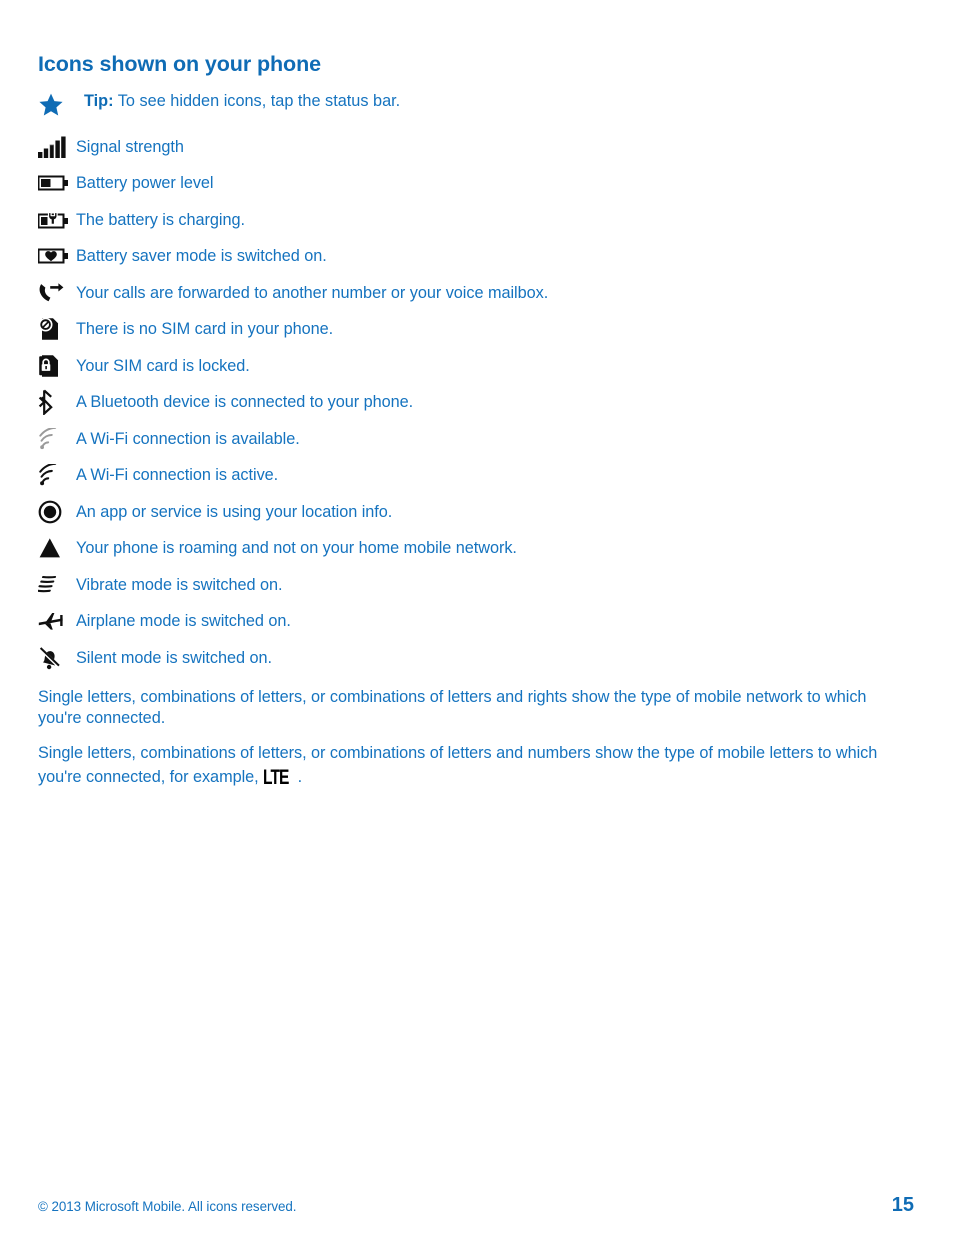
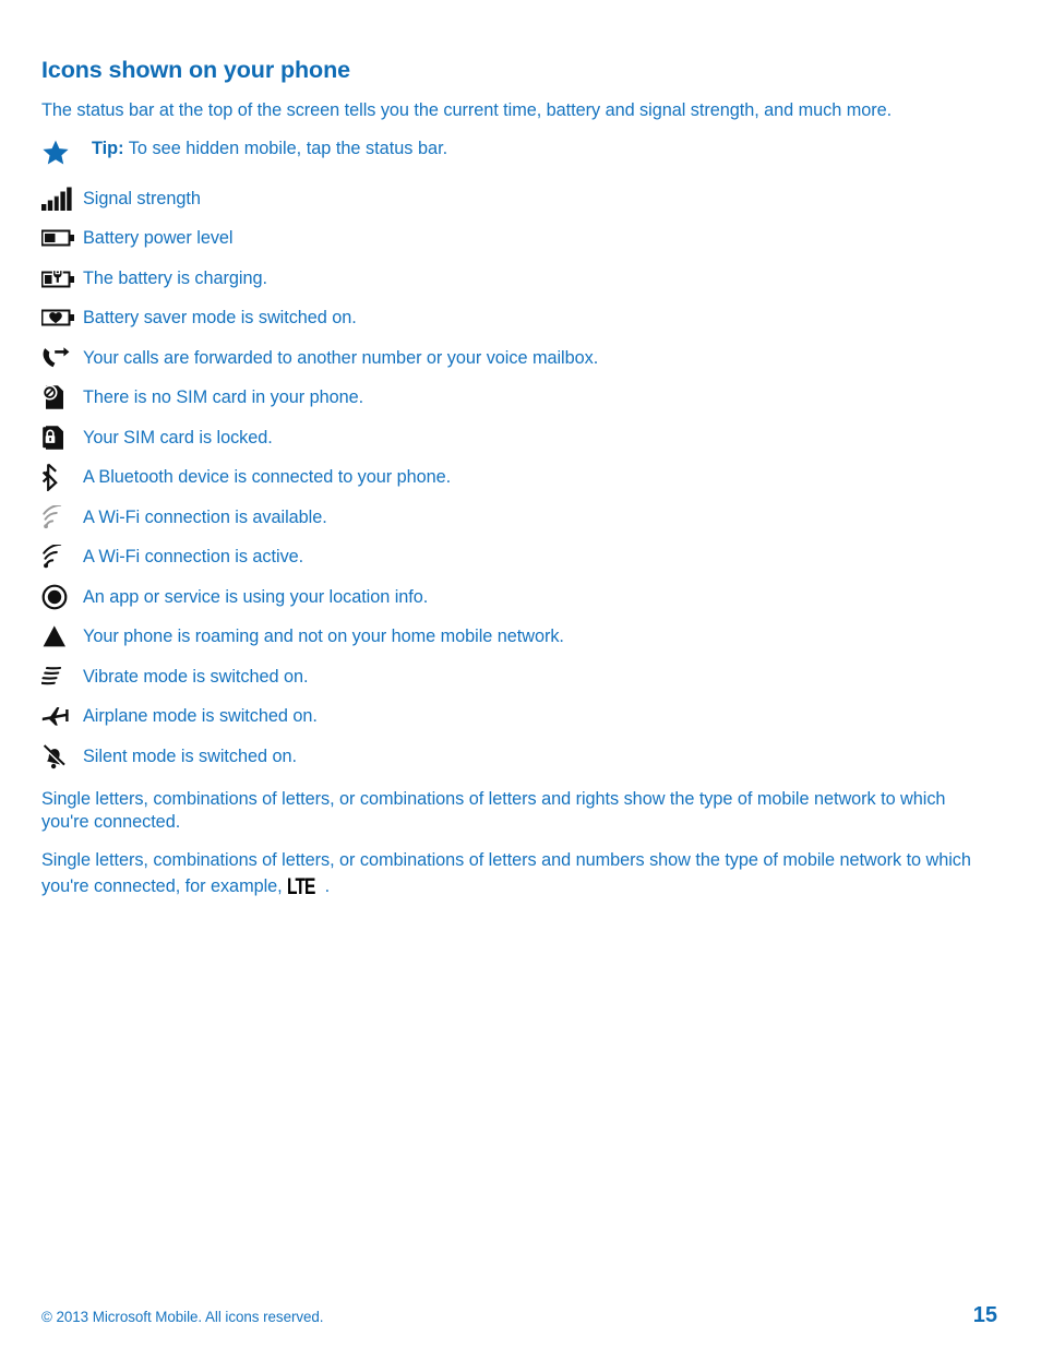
  Icons shown on your phone
+ The status bar at the top of the screen tells you the current time, battery and signal strength, and much more.
- Tip: To see hidden icons, tap the status bar.
+ Tip: To see hidden mobile, tap the status bar.
  Signal strength
  Battery power level
  The battery is charging.
  Battery saver mode is switched on.
  Your calls are forwarded to another number or your voice mailbox.
  There is no SIM card in your phone.
  Your SIM card is locked.
  A Bluetooth device is connected to your phone.
  A Wi-Fi connection is available.
  A Wi-Fi connection is active.
  An app or service is using your location info.
  Your phone is roaming and not on your home mobile network.
  Vibrate mode is switched on.
  Airplane mode is switched on.
  Silent mode is switched on.
  Single letters, combinations of letters, or combinations of letters and rights show the type of mobile network to which you're connected.
- Single letters, combinations of letters, or combinations of letters and numbers show the type of mobile letters to which you're connected, for example, LTE .
+ Single letters, combinations of letters, or combinations of letters and numbers show the type of mobile network to which you're connected, for example, LTE .
  © 2013 Microsoft Mobile. All icons reserved.
  15
